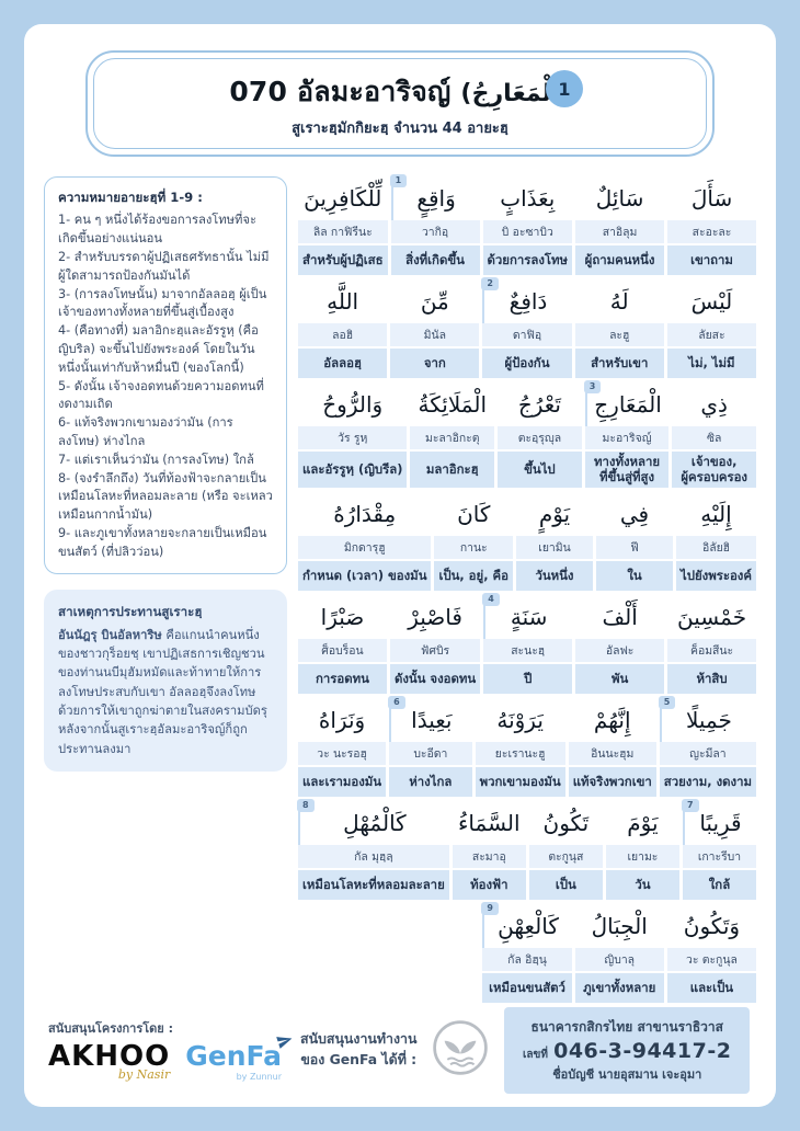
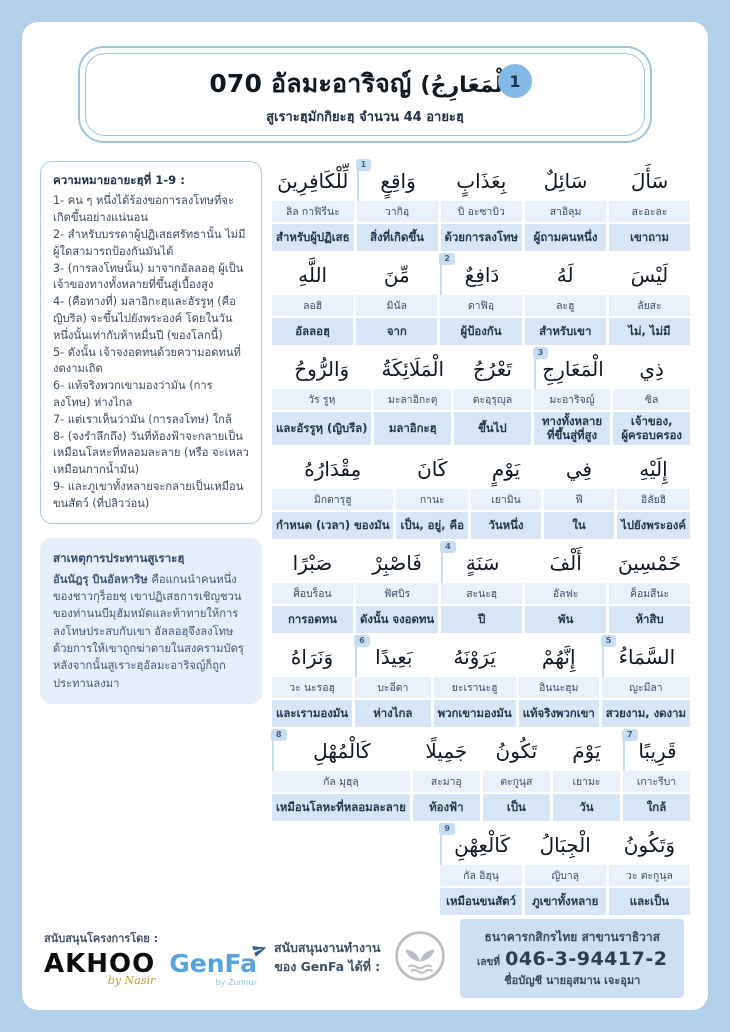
  070 อัลมะอาริจญ์ مَعَارِجُ)
  สูเราะฮฺมักกิยะฮฺ จำนวน 44 อายะฮฺ
  1
  ความหมายอายะฮฺที่ 1-9 :
  1- คน ๆ หนึ่งได้ร้องขอการลงโทษที่จะเกิดขึ้นอย่างแน่นอน
  2- สำหรับบรรดาผู้ปฏิเสธศรัทธานั้น ไม่มีผู้ใดสามารถป้องกันมันได้
  3- (การลงโทษนั้น) มาจากอัลลอฮฺ ผู้เป็นเจ้าของทางทั้งหลายที่ขึ้นสู่เบื้องสูง
  4- (คือทางที่) มลาอิกะฮฺและอัรรูหฺ (คือญิบริล) จะขึ้นไปยังพระองค์ โดยในวันหนึ่งนั้นเท่ากับห้าหมื่นปี (ของโลกนี้)
  5- ดังนั้น เจ้าจงอดทนด้วยความอดทนที่งดงามเถิด
  6- แท้จริงพวกเขามองว่ามัน (การลงโทษ) ห่างไกล
  7- แต่เราเห็นว่ามัน (การลงโทษ) ใกล้
  8- (จงรำลึกถึง) วันที่ท้องฟ้าจะกลายเป็นเหมือนโลหะที่หลอมละลาย (หรือ จะเหลวเหมือนกากน้ำมัน)
  9- และภูเขาทั้งหลายจะกลายเป็นเหมือนขนสัตว์ (ที่ปลิวว่อน)
  สาเหตุการประทานสูเราะฮฺ
  อันนัฎรุ บินอัลหาริษ คือแกนนำคนหนึ่งของชาวกุร็อยชฺ เขาปฏิเสธการเชิญชวนของท่านนบีมุฮัมหมัดและท้าทายให้การลงโทษประสบกับเขา อัลลอฮฺจึงลงโทษด้วยการให้เขาถูกฆ่าตายในสงครามบัดรุ หลังจากนั้นสูเราะฮฺอัลมะอาริจญ์ก็ถูกประทานลงมา
  لِّلْكَافِرِينَ
  ลิล กาฟิรีนะ
  สำหรับผู้ปฏิเสธ
  1
  وَاقِعٍ
  วากิอฺ
  สิ่งที่เกิดขึ้น
  بِعَذَابٍ
  บิ อะซาบิว
  ด้วยการลงโทษ
  سَائِلٌ
  สาอิลุม
  ผู้ถามคนหนึ่ง
  سَأَلَ
  สะอะละ
  เขาถาม
  اللَّهِ
  ลอฮิ
  อัลลอฮฺ
  مِّنَ
  มินัล
  จาก
  2
  دَافِعٌ
  ดาฟิอฺ
  ผู้ป้องกัน
  لَهُ
  ละฮู
  สำหรับเขา
  لَيْسَ
  ลัยสะ
  ไม่, ไม่มี
  وَالرُّوحُ
  วัร รูหฺ
  และอัรรูหฺ (ญิบรีล)
  الْمَلَائِكَةُ
  มะลาอิกะตุ
  มลาอิกะฮฺ
  تَعْرُجُ
  ตะอฺรุญุล
  ขึ้นไป
  3
  الْمَعَارِجِ
  มะอาริจญ์
  ทางทั้งหลาย
  ที่ขึ้นสู่ที่สูง
  ذِي
  ซิล
  เจ้าของ,
  ผู้ครอบครอง
  مِقْدَارُهُ
  มิกดารุฮู
  กำหนด (เวลา) ของมัน
  كَانَ
  กานะ
  เป็น, อยู่, คือ
  يَوْمٍ
  เยามิน
  วันหนึ่ง
  فِي
  ฟี
  ใน
  إِلَيْهِ
  อิลัยฮิ
  ไปยังพระองค์
  صَبْرًا
  ศ็อบร็อน
  การอดทน
  فَاصْبِرْ
  ฟัศบิร
  ดังนั้น จงอดทน
  4
  سَنَةٍ
  สะนะฮฺ
  ปี
  أَلْفَ
  อัลฟะ
  พัน
  خَمْسِينَ
  ค็อมสีนะ
  ห้าสิบ
  وَنَرَاهُ
  วะ นะรอฮุ
  และเรามองมัน
  6
  بَعِيدًا
  บะอีดา
  ห่างไกล
  يَرَوْنَهُ
  ยะเรานะฮู
  พวกเขามองมัน
  إِنَّهُمْ
  อินนะฮุม
  แท้จริงพวกเขา
  5
- جَمِيلًا
+ السَّمَاءُ
  ญะมีลา
  สวยงาม, งดงาม
  8
  كَالْمُهْلِ
  กัล มุฮฺลฺ
  เหมือนโลหะที่หลอมละลาย
- السَّمَاءُ
+ جَمِيلًا
  สะมาอุ
  ท้องฟ้า
  تَكُونُ
  ตะกูนุส
  เป็น
  يَوْمَ
  เยามะ
  วัน
  7
  قَرِيبًا
  เกาะรีบา
  ใกล้
  9
  كَالْعِهْنِ
  กัล อิฮฺนุ
  เหมือนขนสัตว์
  الْجِبَالُ
  ญิบาลุ
  ภูเขาทั้งหลาย
  وَتَكُونُ
  วะ ตะกูนุล
  และเป็น
  สนับสนุนโครงการโดย :
  AKHOO
  by Nasir
  GenFa
  by Zunnur
  สนับสนุนงานทำงาน
  ของ GenFa ได้ที่ :
  ธนาคารกสิกรไทย สาขานราธิวาส
  เลขที่ 046-3-94417-2
  ชื่อบัญชี นายอุสมาน เจะอุมา
